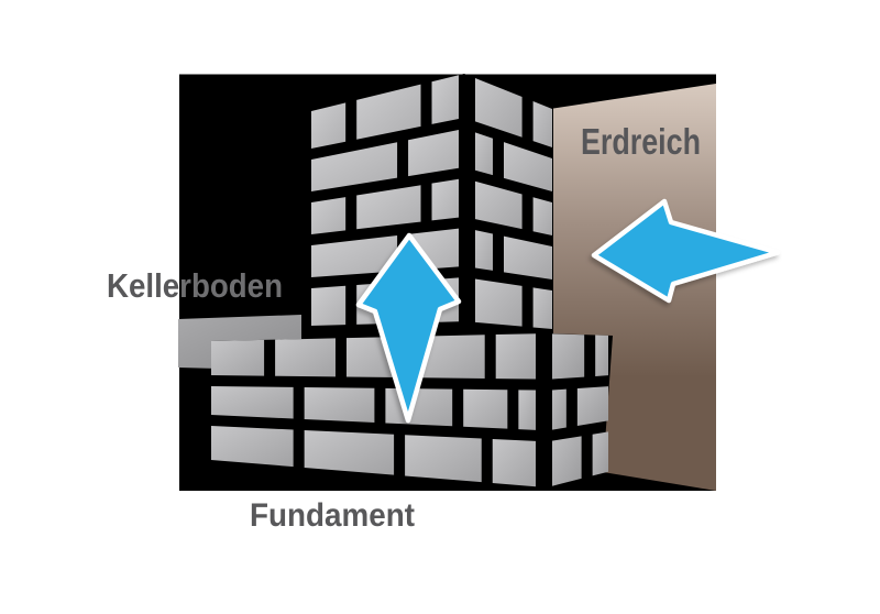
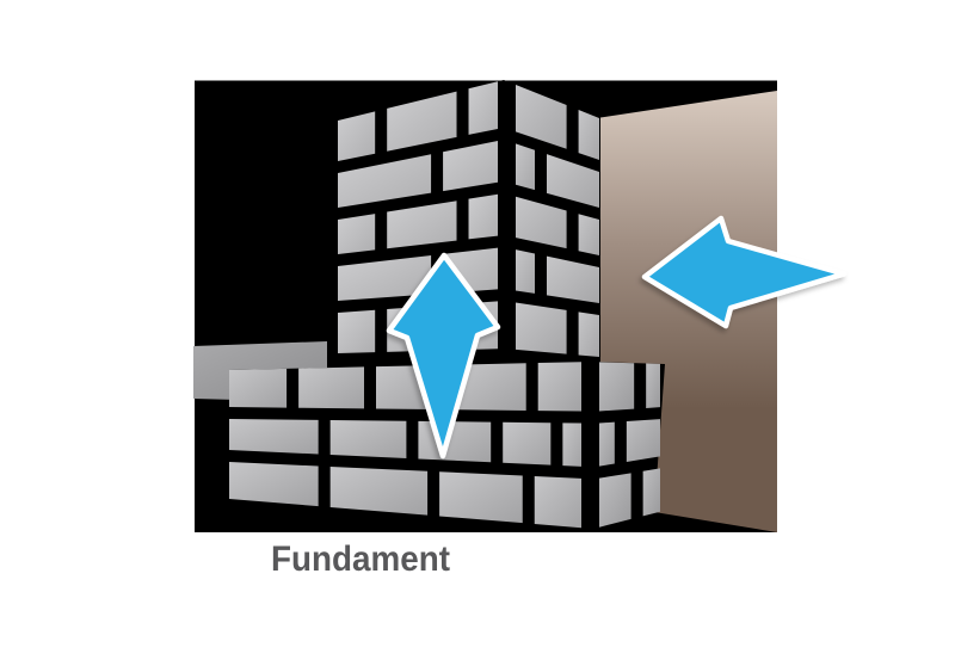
- Erdreich
- Kellerboden
  Fundament
